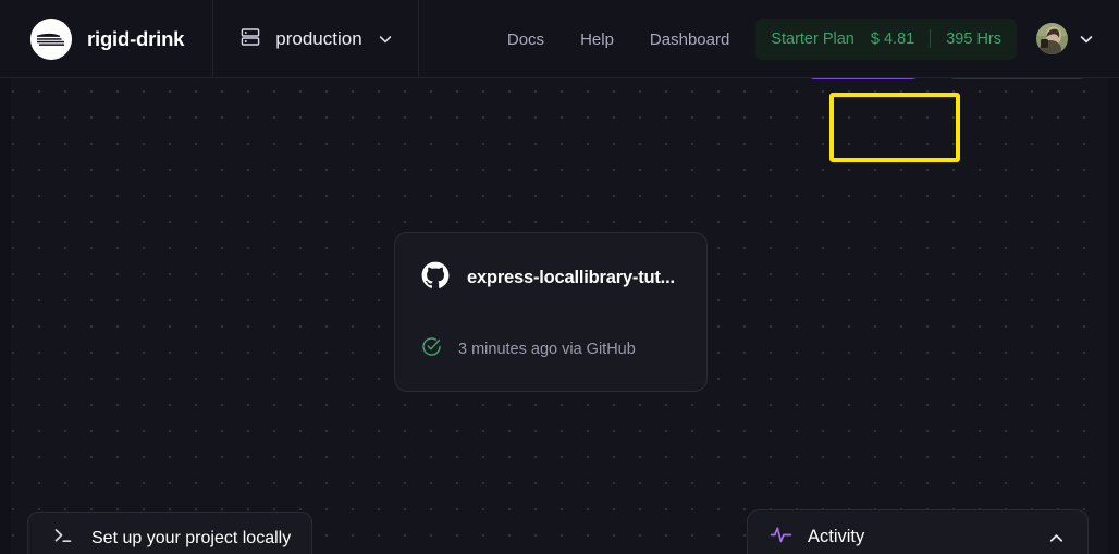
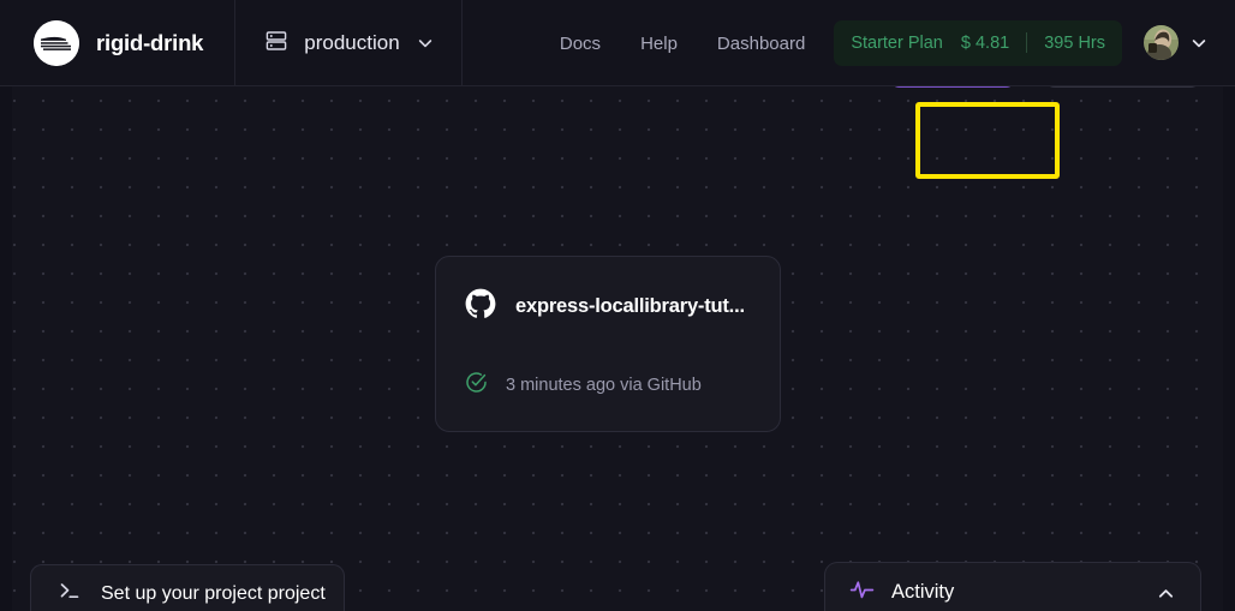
  rigid-drink
  production
  Docs
  Help
  Dashboard
  Starter Plan
  $ 4.81
  395 Hrs
  express-locallibrary-tut...
  3 minutes ago via GitHub
- Set up your project locally
+ Set up your project project
  Activity
